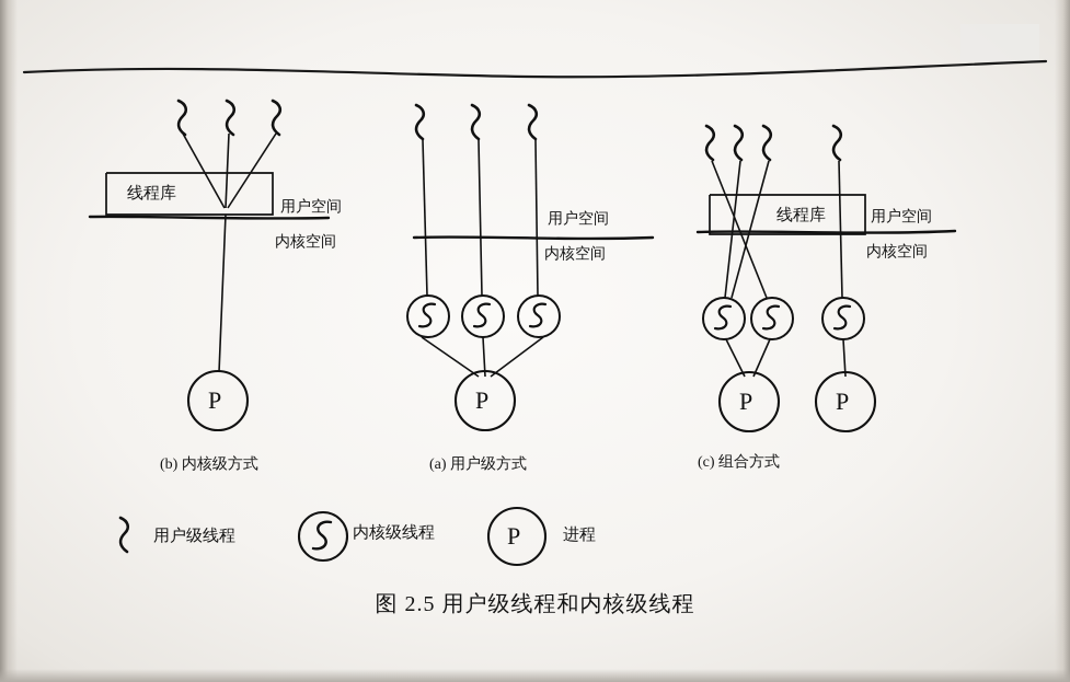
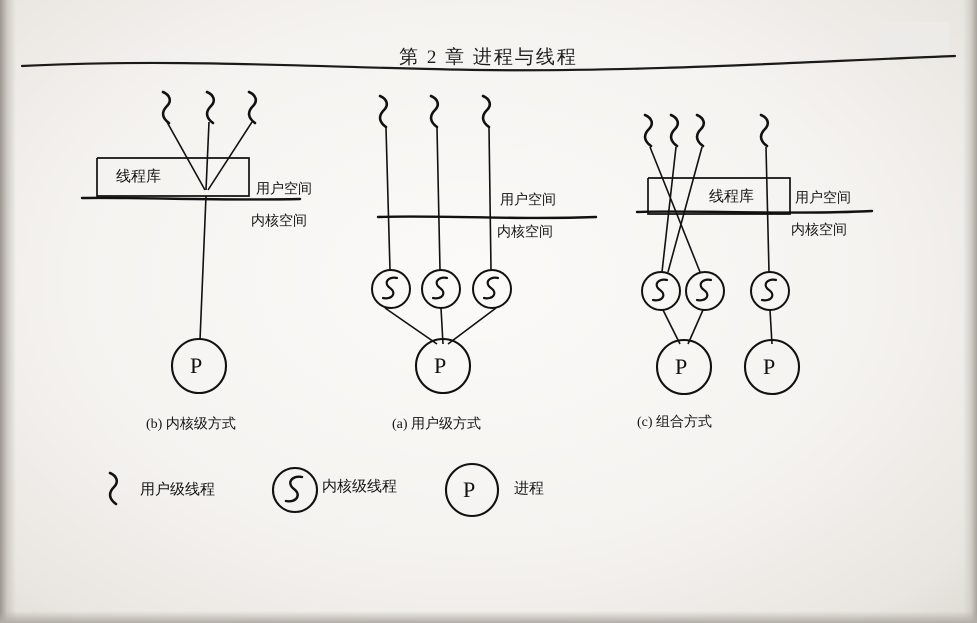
+ 第 2 章 进程与线程
  P
  P
  P
  P
  P
  线程库
  用户空间
  内核空间
  (b) 内核级方式
  用户空间
  内核空间
  (a) 用户级方式
  线程库
  用户空间
  内核空间
  (c) 组合方式
  用户级线程
  内核级线程
  进程
- 图 2.5 用户级线程和内核级线程
